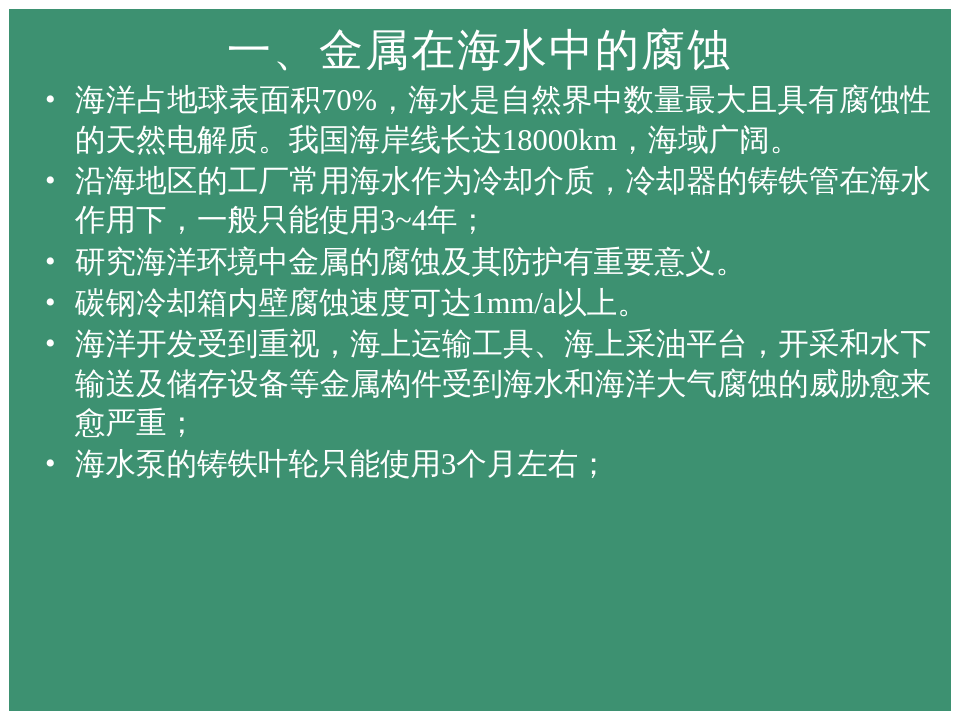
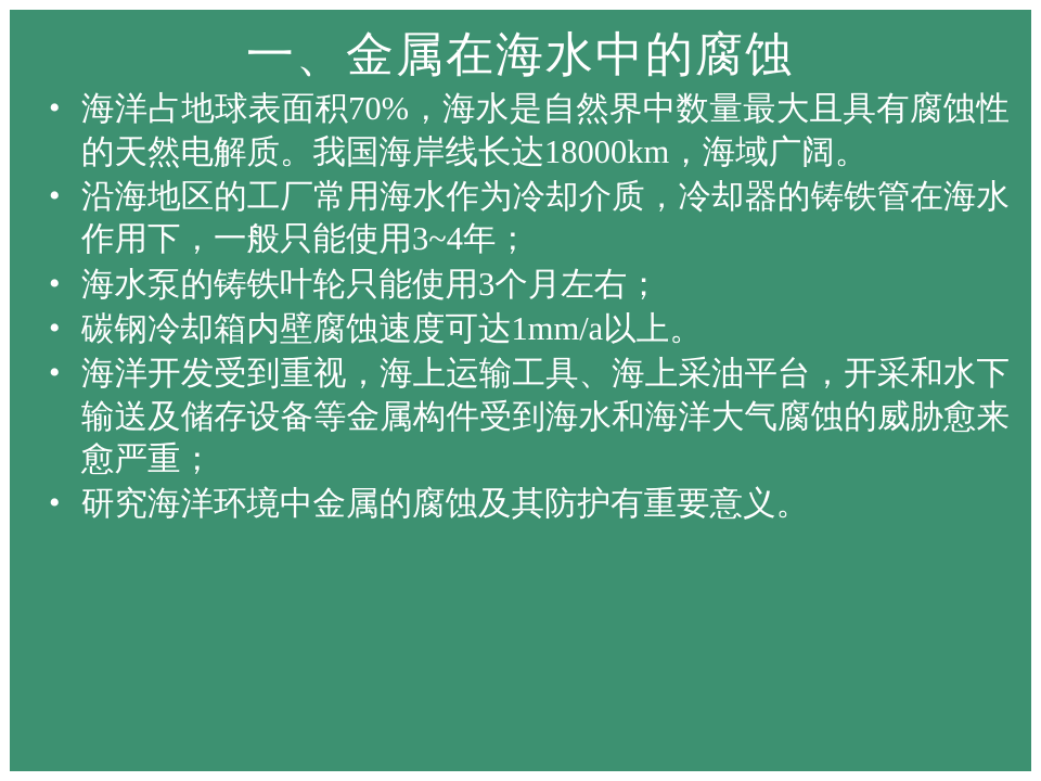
  一、金属在海水中的腐蚀
  •
  海洋占地球表面积70%，海水是自然界中数量最大且具有腐蚀性的天然电解质。我国海岸线长达18000km，海域广阔。
  •
  沿海地区的工厂常用海水作为冷却介质，冷却器的铸铁管在海水作用下，一般只能使用3~4年；
  •
- 研究海洋环境中金属的腐蚀及其防护有重要意义。
+ 海水泵的铸铁叶轮只能使用3个月左右；
  •
  碳钢冷却箱内壁腐蚀速度可达1mm/a以上。
  •
  海洋开发受到重视，海上运输工具、海上采油平台，开采和水下输送及储存设备等金属构件受到海水和海洋大气腐蚀的威胁愈来愈严重；
  •
- 海水泵的铸铁叶轮只能使用3个月左右；
+ 研究海洋环境中金属的腐蚀及其防护有重要意义。
